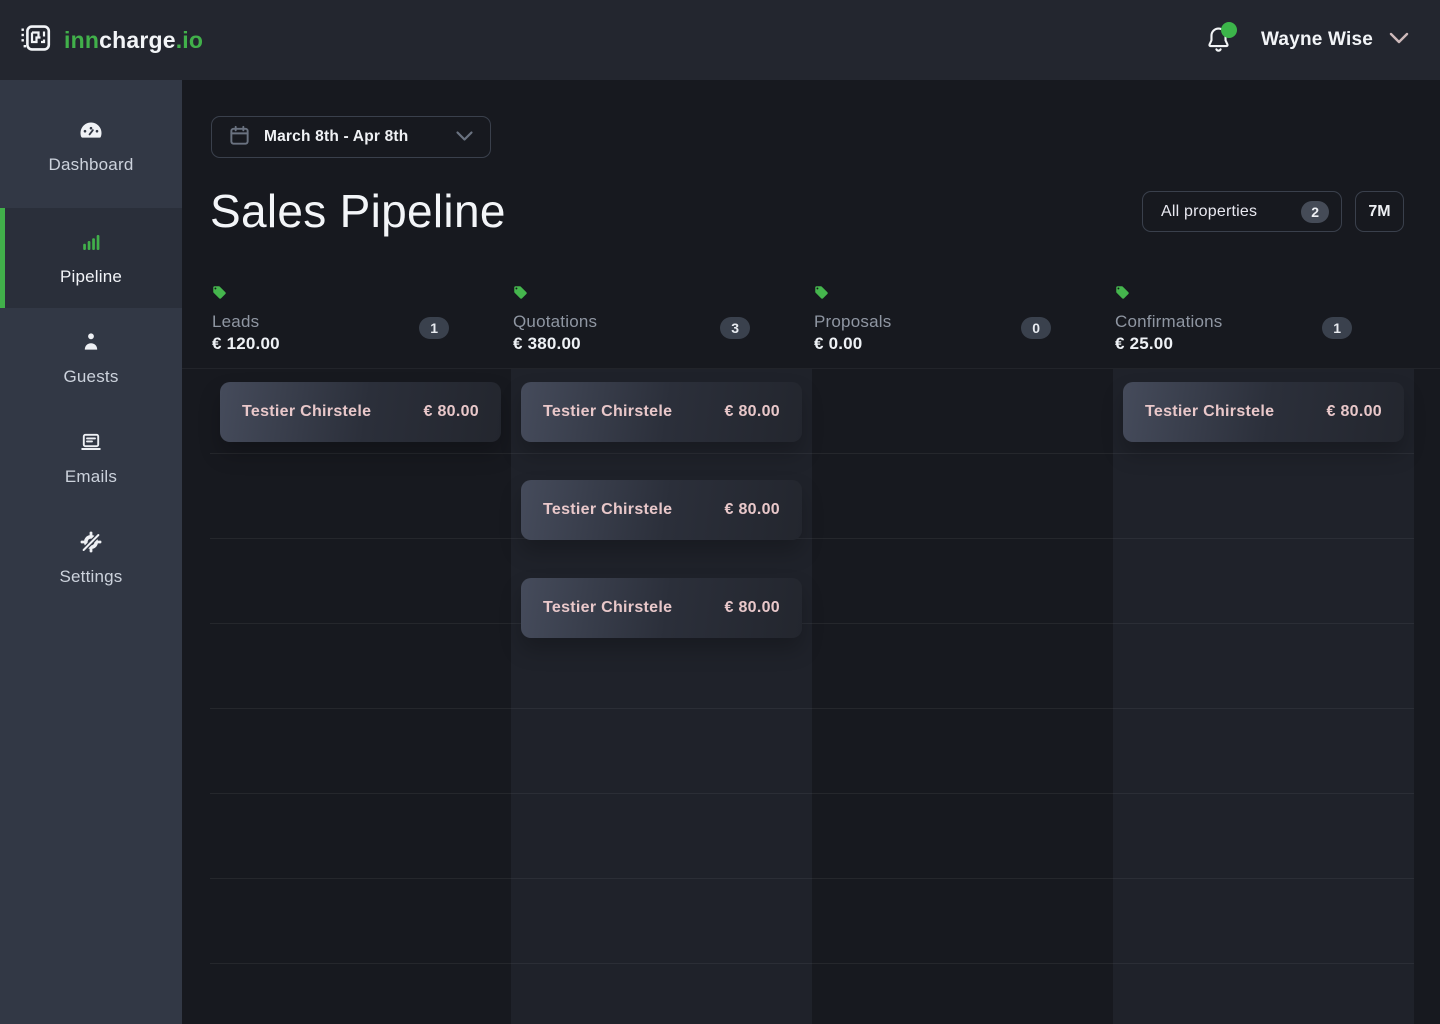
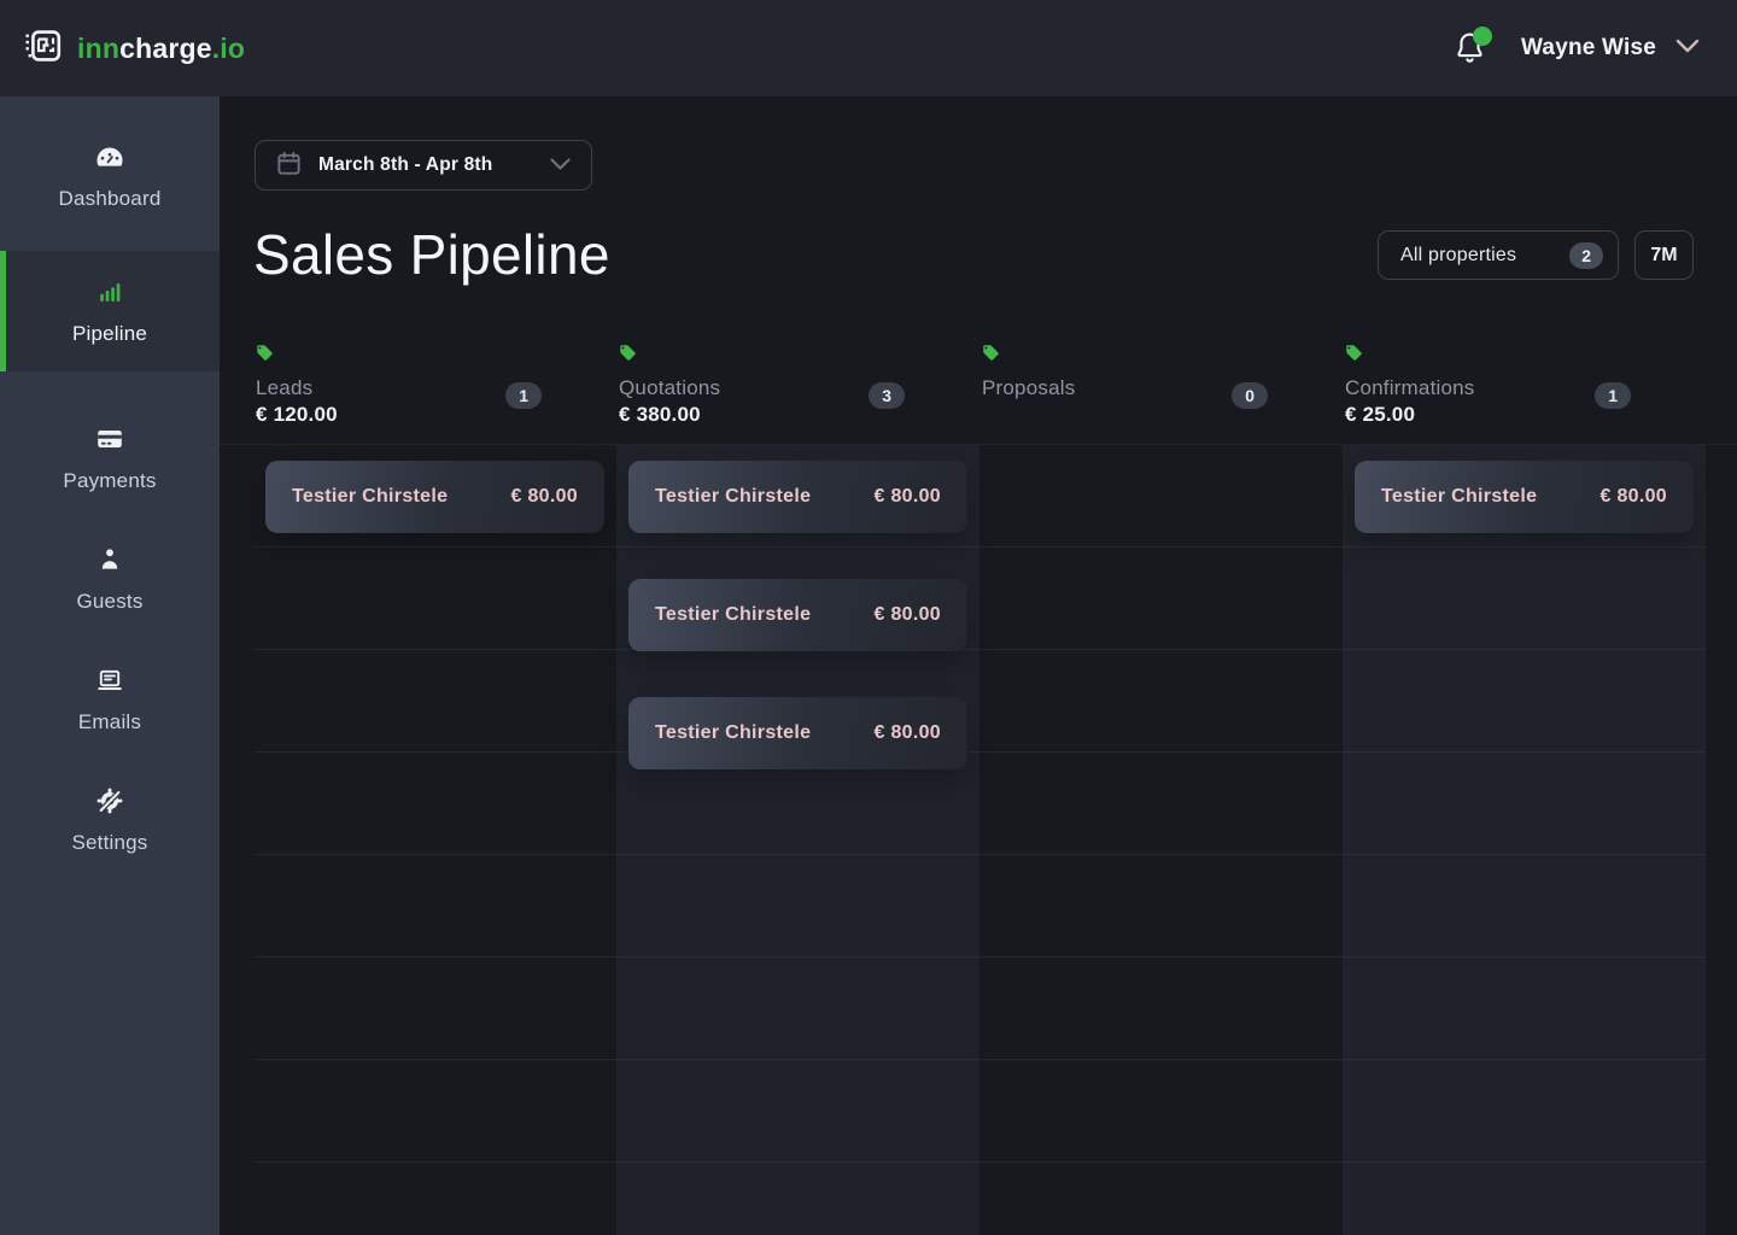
  inncharge.io
  Wayne Wise
  Dashboard
  Pipeline
+ Payments
  Guests
  Emails
  Settings
  March 8th - Apr 8th
  Sales Pipeline
  All properties
  2
  7M
  Leads
  € 120.00
  1
  Quotations
  € 380.00
  3
  Proposals
- € 0.00
  0
  Confirmations
  € 25.00
  1
  Testier Chirstele
  € 80.00
  Testier Chirstele
  € 80.00
  Testier Chirstele
  € 80.00
  Testier Chirstele
  € 80.00
  Testier Chirstele
  € 80.00
